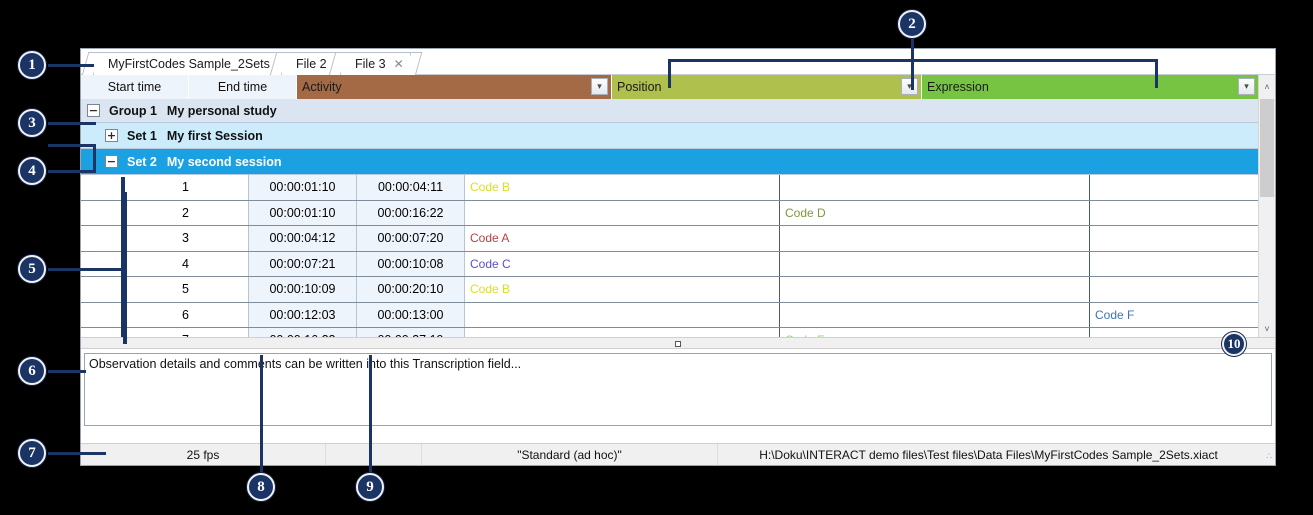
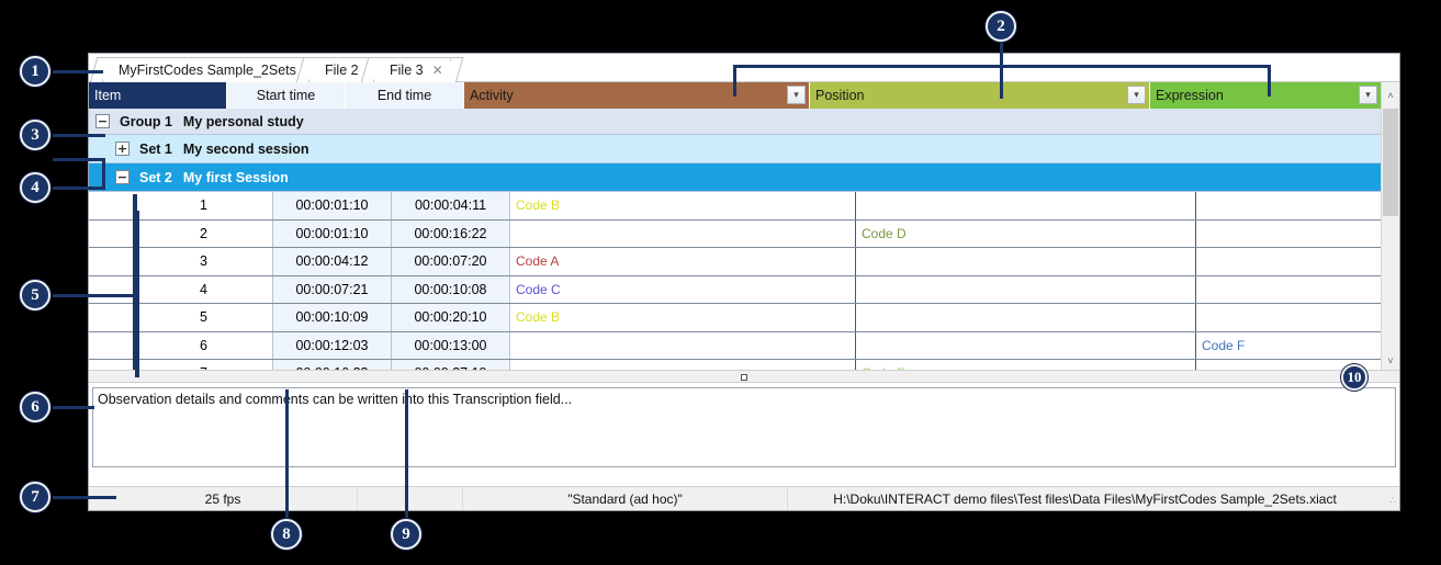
  1
  2
  3
  4
  5
  6
  7
  8
  9
  10
  MyFirstCodes Sample_2Sets
  File 2
  File 3
  ✕
+ Item
  Start time
  End time
  Activity
  ▾
  Position
  ▾
  Expression
  ▾
  ˄
  −
  Group 1
  My personal study
  +
  Set 1
- My first Session
+ My second session
  −
  Set 2
- My second session
+ My first Session
  1
  00:00:01:10
  00:00:04:11
  Code B
  2
  00:00:01:10
  00:00:16:22
  Code D
  3
  00:00:04:12
  00:00:07:20
  Code A
  4
  00:00:07:21
  00:00:10:08
  Code C
  5
  00:00:10:09
  00:00:20:10
  Code B
  6
  00:00:12:03
  00:00:13:00
  Code F
  ˅
  Observation details and commnts can be written into this Transcription field...
  25 fps
  "Standard (ad hoc)"
  H:\Doku\INTERACT demo files\Test files\Data Files\MyFirstCodes Sample_2Sets.xiact
  ∴
